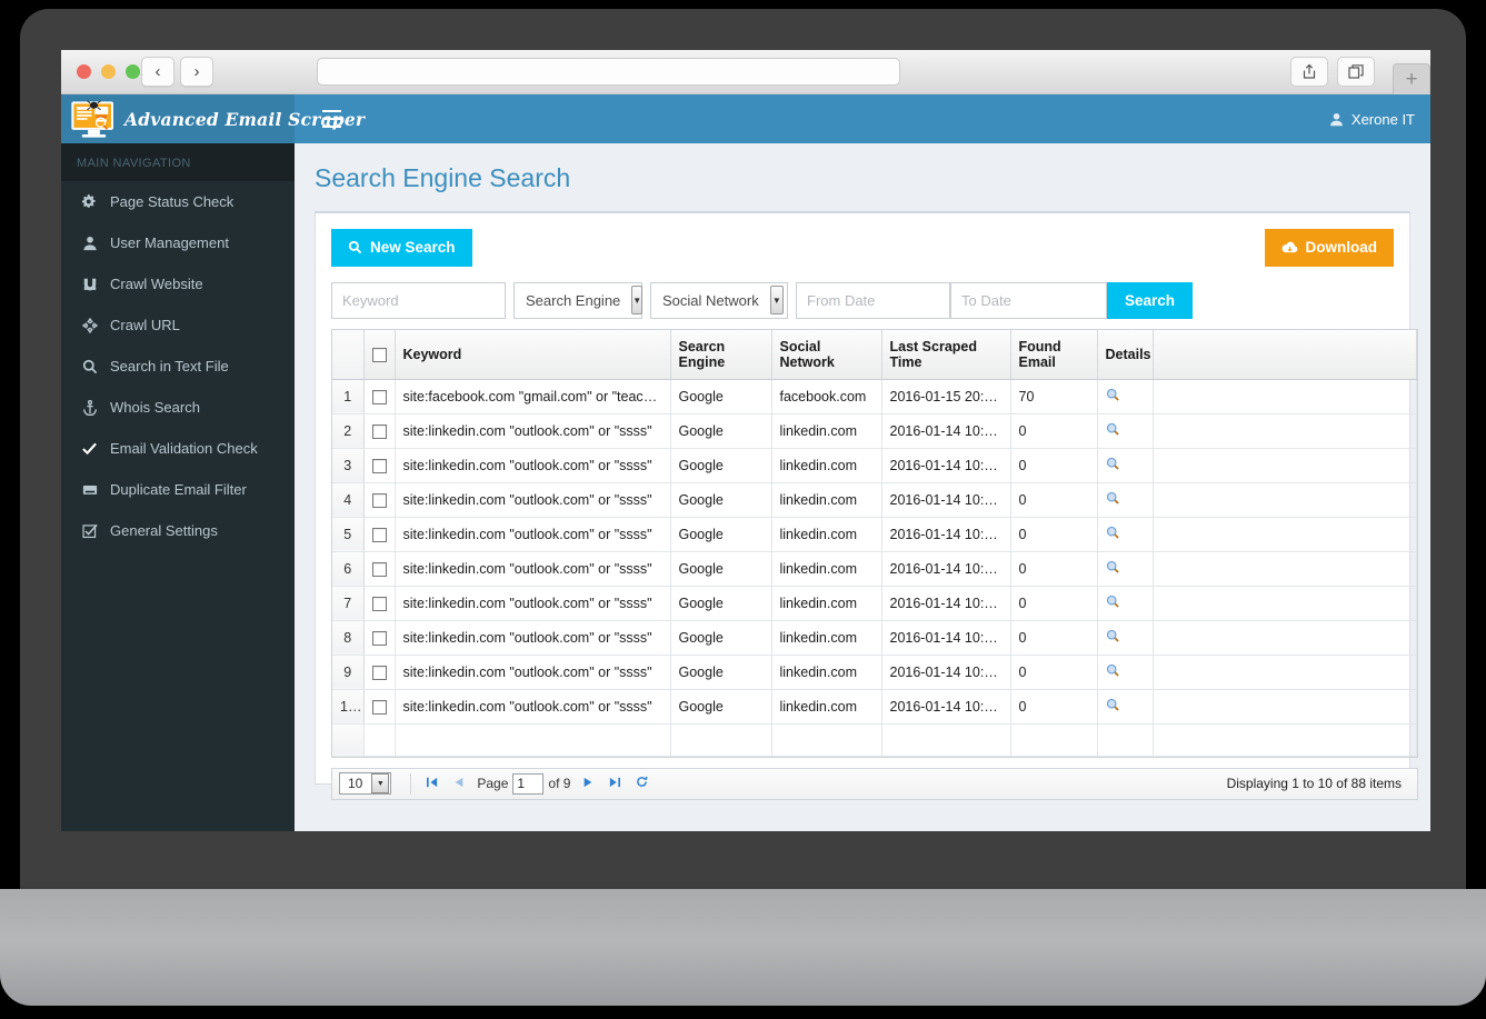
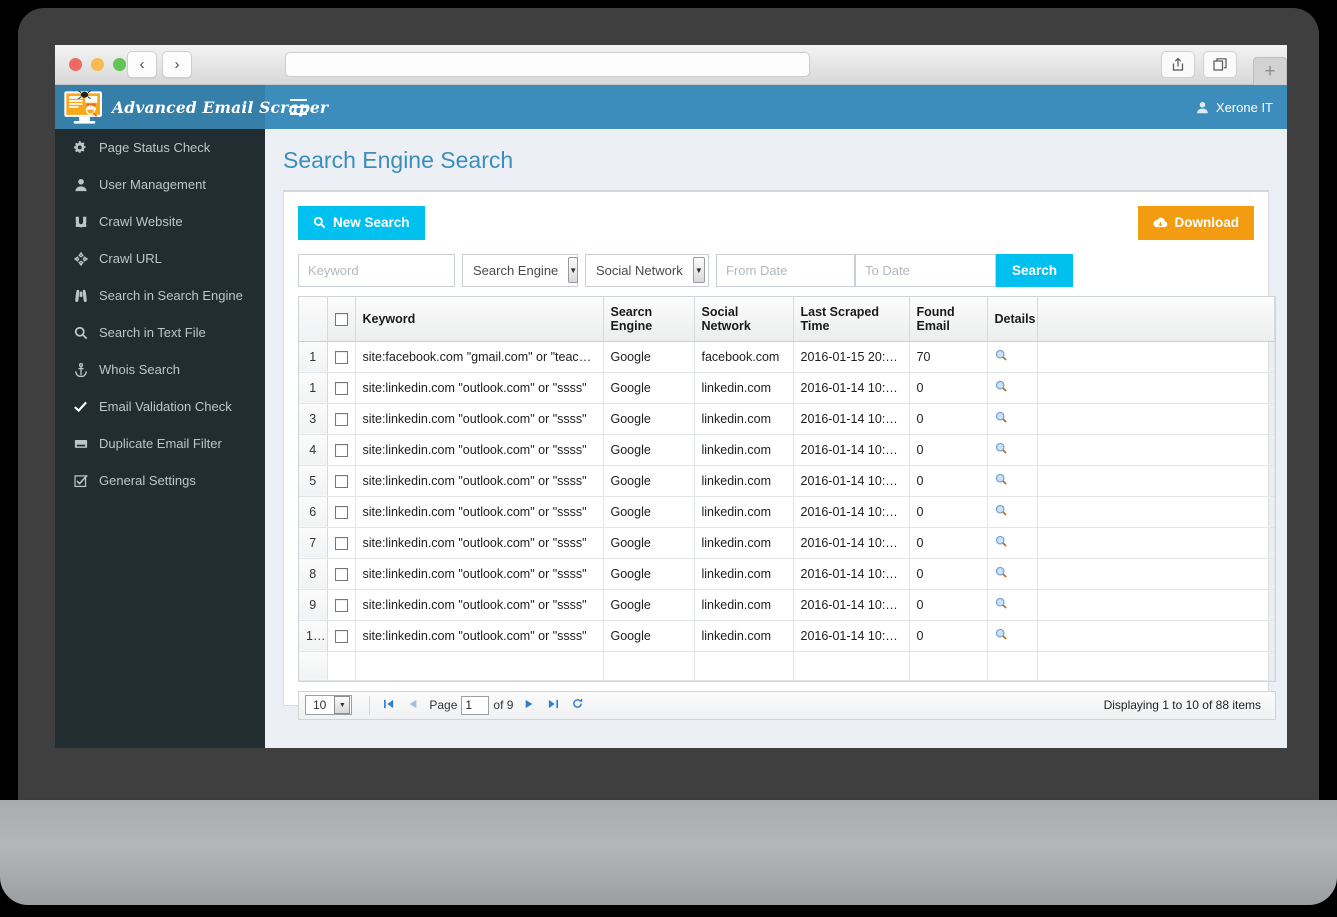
  ‹
  ›
  +
  Advanced Email Screr
  Xerone IT
- MAIN NAVIGATION
  Page Status Check
  User Management
  Crawl Website
  Crawl URL
+ Search in Search Engine
  Search in Text File
  Whois Search
  Email Validation Check
  Duplicate Email Filter
  General Settings
  Search Engine Search
  New Search
  Download
  Keyword
  Search Engine
  ▼
  Social Network
  ▼
  From Date
  To Date
  Search
  		Keyword	Searcn Engine	Social Network	Last Scraped Time	Found Email	Details
  1		site:facebook.com "gmail.com" or "teacher"	Google	facebook.com	2016-01-15 20:23:0	70
- 2		site:linkedin.com "outlook.com" or "ssss"	Google	linkedin.com	2016-01-14 10:31:5	0
+ 1		site:linkedin.com "outlook.com" or "ssss"	Google	linkedin.com	2016-01-14 10:31:5	0
  3		site:linkedin.com "outlook.com" or "ssss"	Google	linkedin.com	2016-01-14 10:31:4	0
  4		site:linkedin.com "outlook.com" or "ssss"	Google	linkedin.com	2016-01-14 10:31:4	0
  5		site:linkedin.com "outlook.com" or "ssss"	Google	linkedin.com	2016-01-14 10:31:3	0
  6		site:linkedin.com "outlook.com" or "ssss"	Google	linkedin.com	2016-01-14 10:31:2	0
  7		site:linkedin.com "outlook.com" or "ssss"	Google	linkedin.com	2016-01-14 10:31:2	0
  8		site:linkedin.com "outlook.com" or "ssss"	Google	linkedin.com	2016-01-14 10:31:2	0
  9		site:linkedin.com "outlook.com" or "ssss"	Google	linkedin.com	2016-01-14 10:31:2	0
  10		site:linkedin.com "outlook.com" or "ssss"	Google	linkedin.com	2016-01-14 10:31:1	0
  10
  Page
  1
  of 9
  Displaying 1 to 10 of 88 items
